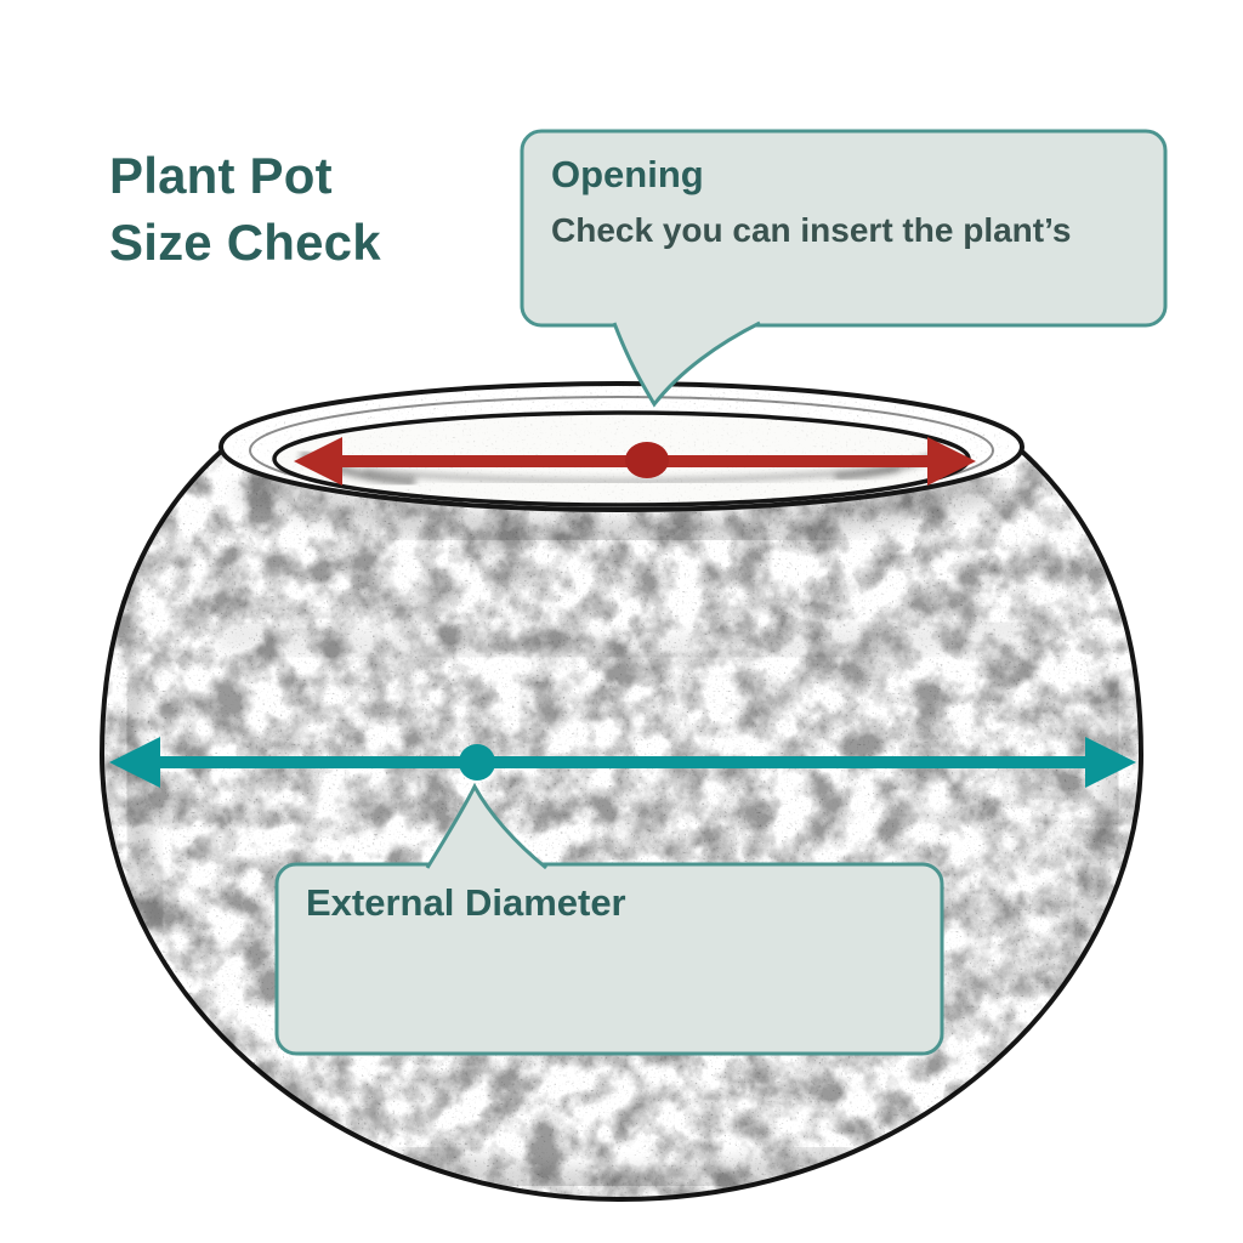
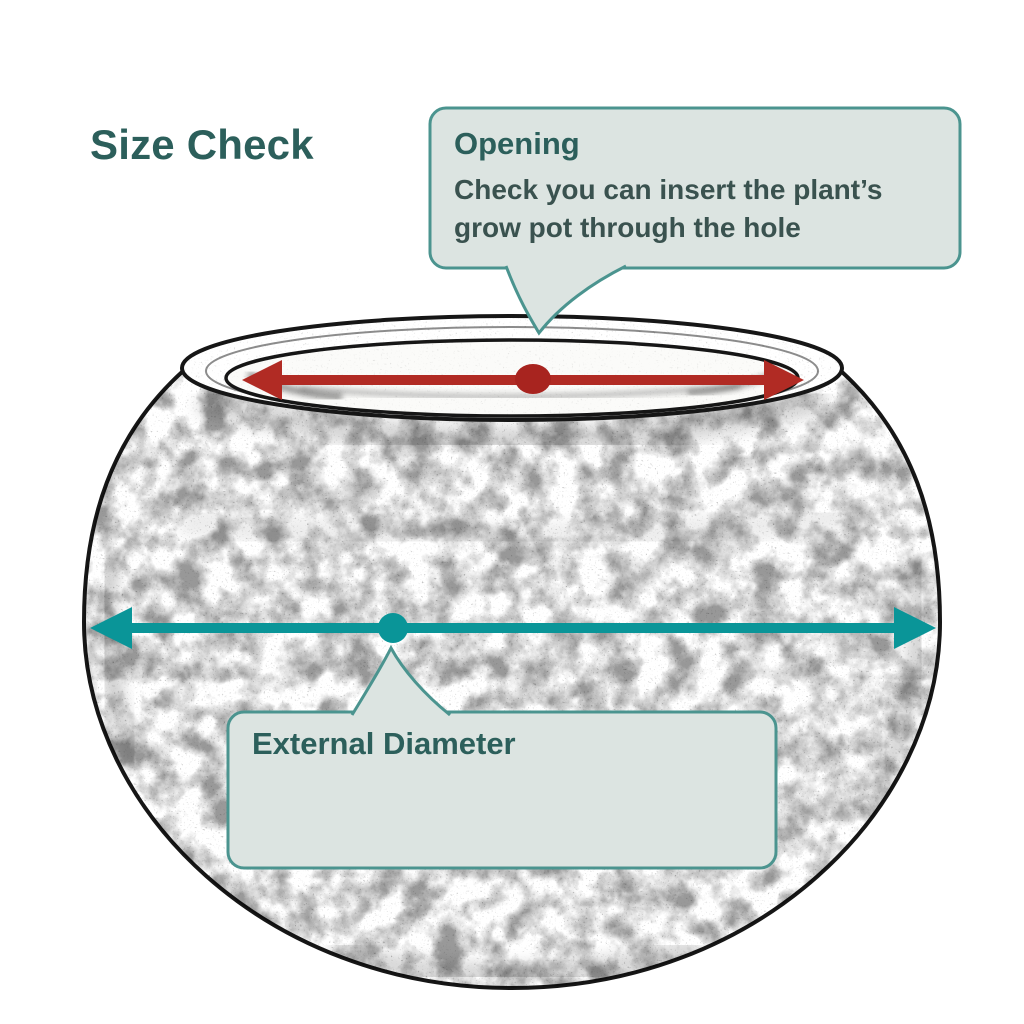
- Plant Pot
  Size Check
  Opening
  Check you can insert the plant’s
+ grow pot through the hole
  External Diameter
